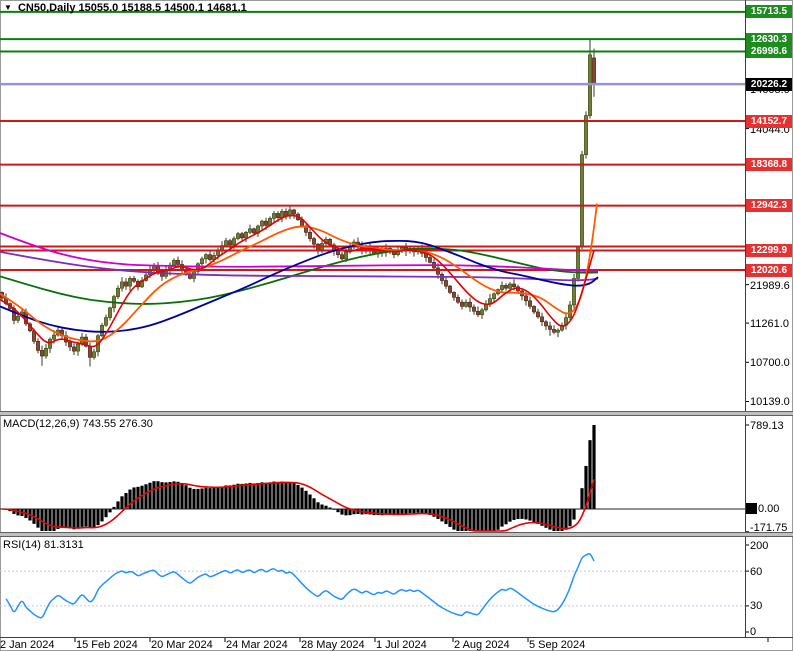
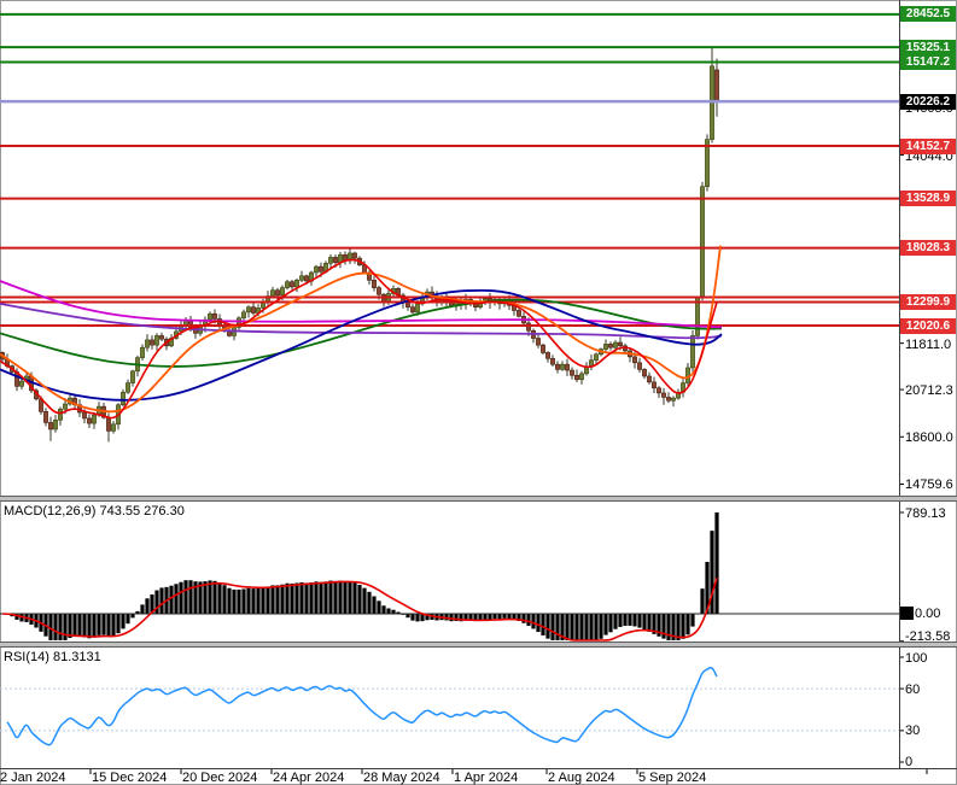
- ▼ CN50,Daily 15055.0 15188.5 14500.1 14681.1
  MACD(12,26,9) 743.55 276.30
  RSI(14) 81.3131
  789.13
  0.00
- -171.75
+ -213.58
- 200
+ 100
  60
  30
  0
  2 Jan 2024
- 15 Feb 2024
+ 15 Dec 2024
- 20 Mar 2024
+ 20 Dec 2024
- 24 Mar 2024
+ 24 Apr 2024
  28 May 2024
- 1 Jul 2024
+ 1 Apr 2024
  2 Aug 2024
  5 Sep 2024
- 15713.5
+ 28452.5
- 12630.3
+ 15325.1
- 26998.6
+ 15147.2
  20226.2
  14152.7
- 18368.8
+ 13528.9
- 12942.3
+ 18028.3
  12299.9
  12020.6
  14044.0
- 21989.6
+ 11811.0
- 11261.0
+ 20712.3
- 10700.0
+ 18600.0
- 10139.0
+ 14759.6
